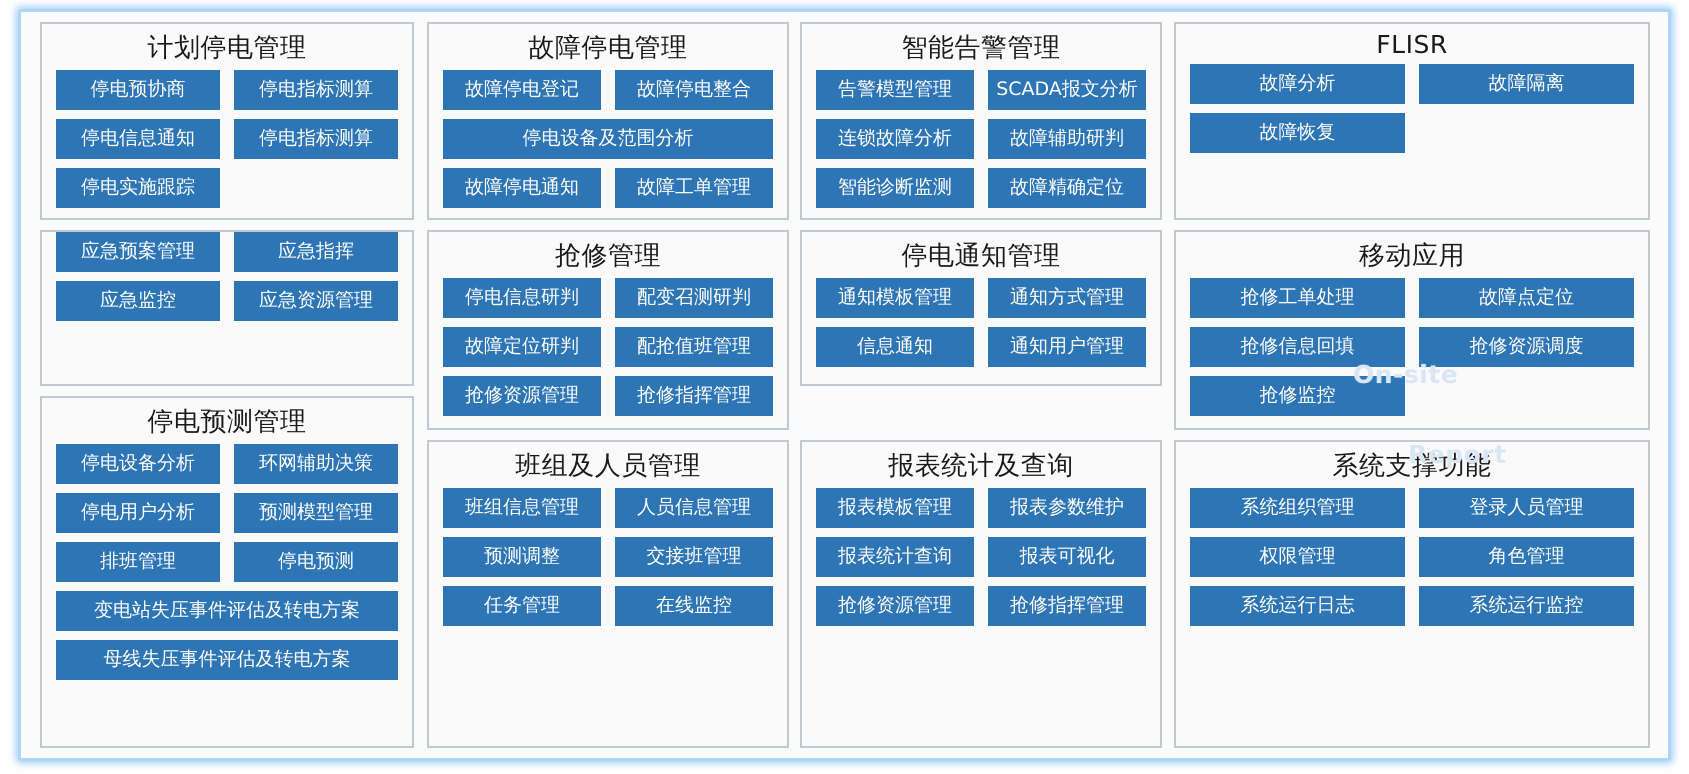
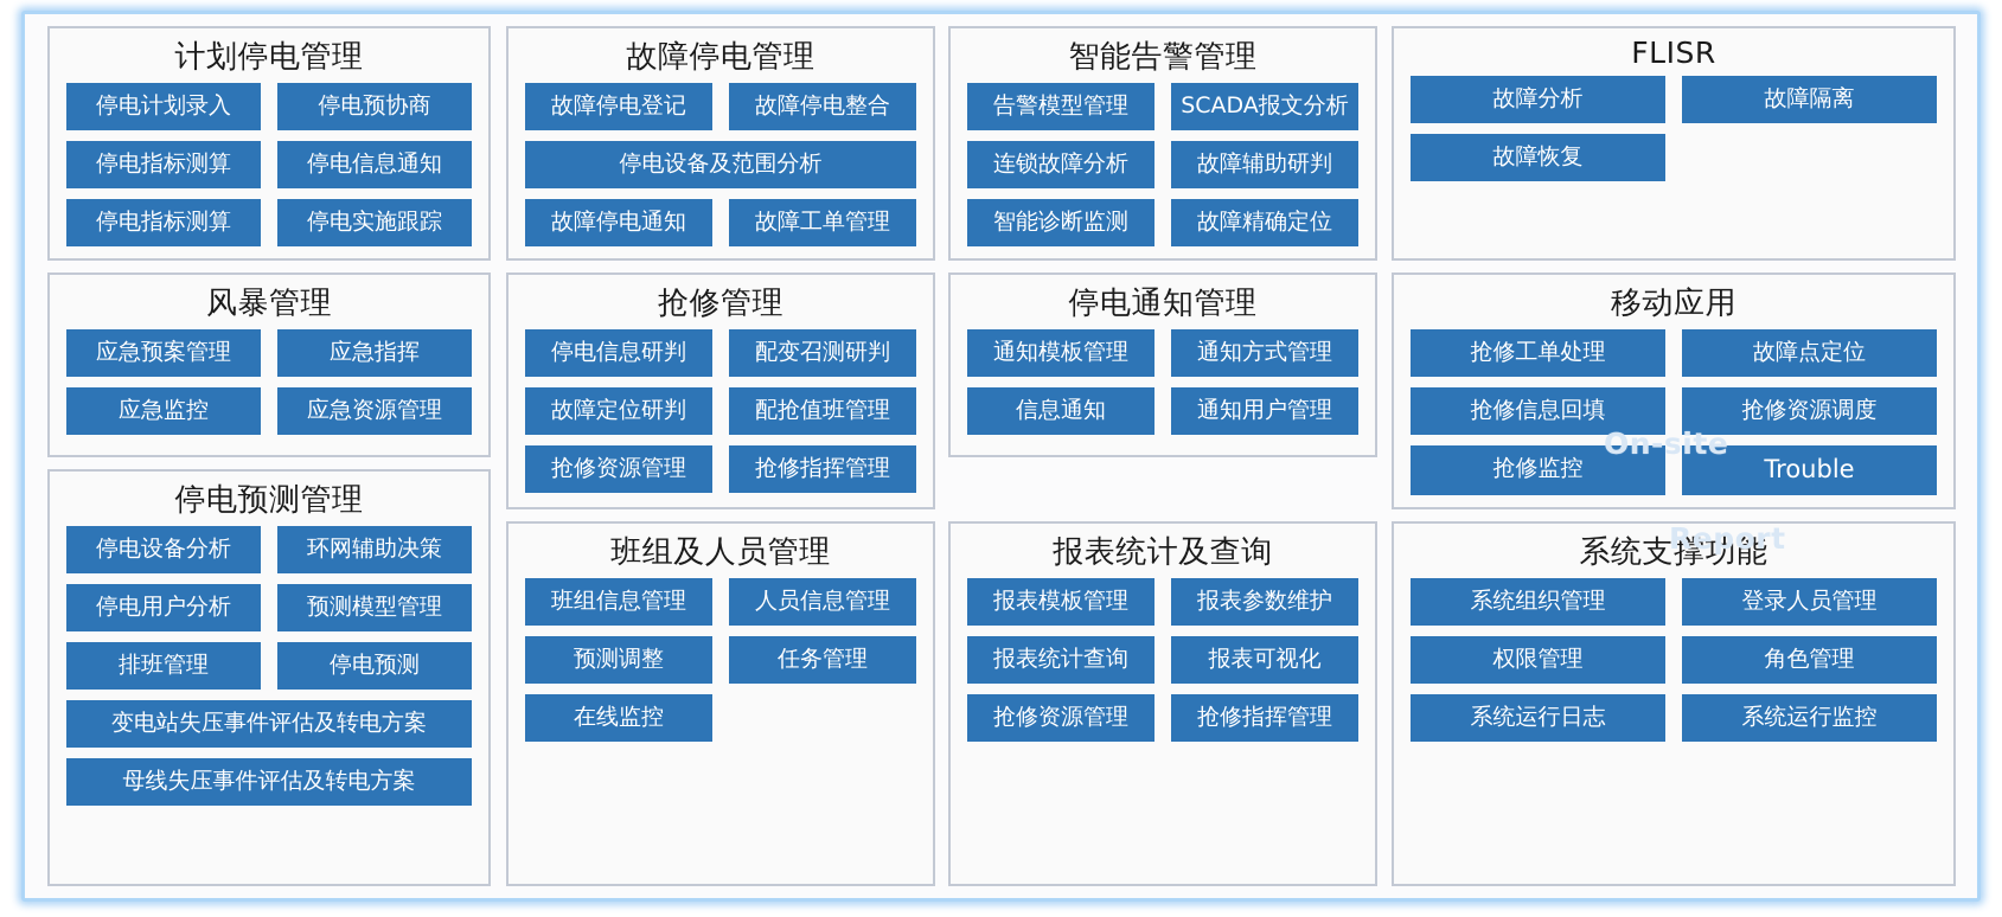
  计划停电管理
+ 停电计划录入
  停电预协商
  停电指标测算
  停电信息通知
  停电指标测算
  停电实施跟踪
  故障停电管理
  故障停电登记
  故障停电整合
  停电设备及范围分析
  故障停电通知
  故障工单管理
  智能告警管理
  告警模型管理
  SCADA报文分析
  连锁故障分析
  故障辅助研判
  智能诊断监测
  故障精确定位
  FLISR
  故障分析
  故障隔离
  故障恢复
+ 风暴管理
  应急预案管理
  应急指挥
  应急监控
  应急资源管理
  抢修管理
  停电信息研判
  配变召测研判
  故障定位研判
  配抢值班管理
  抢修资源管理
  抢修指挥管理
  停电通知管理
  通知模板管理
  通知方式管理
  信息通知
  通知用户管理
  移动应用
  抢修工单处理
  故障点定位
  抢修信息回填
  抢修资源调度
  抢修监控
+ Trouble
  停电预测管理
  停电设备分析
  环网辅助决策
  停电用户分析
  预测模型管理
  排班管理
  停电预测
  变电站失压事件评估及转电方案
  母线失压事件评估及转电方案
  班组及人员管理
  班组信息管理
  人员信息管理
  预测调整
- 交接班管理
  任务管理
  在线监控
  报表统计及查询
  报表模板管理
  报表参数维护
  报表统计查询
  报表可视化
  抢修资源管理
  抢修指挥管理
  系统支撑功能
  系统组织管理
  登录人员管理
  权限管理
  角色管理
  系统运行日志
  系统运行监控
  On-site
  Report
